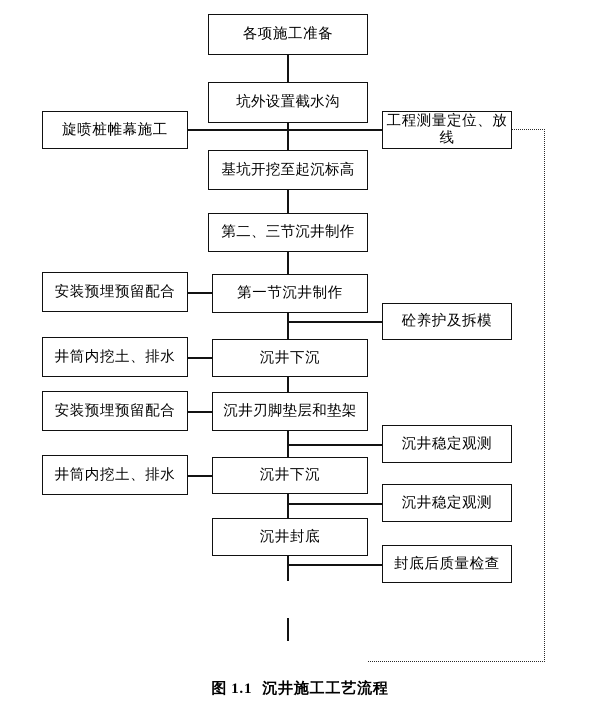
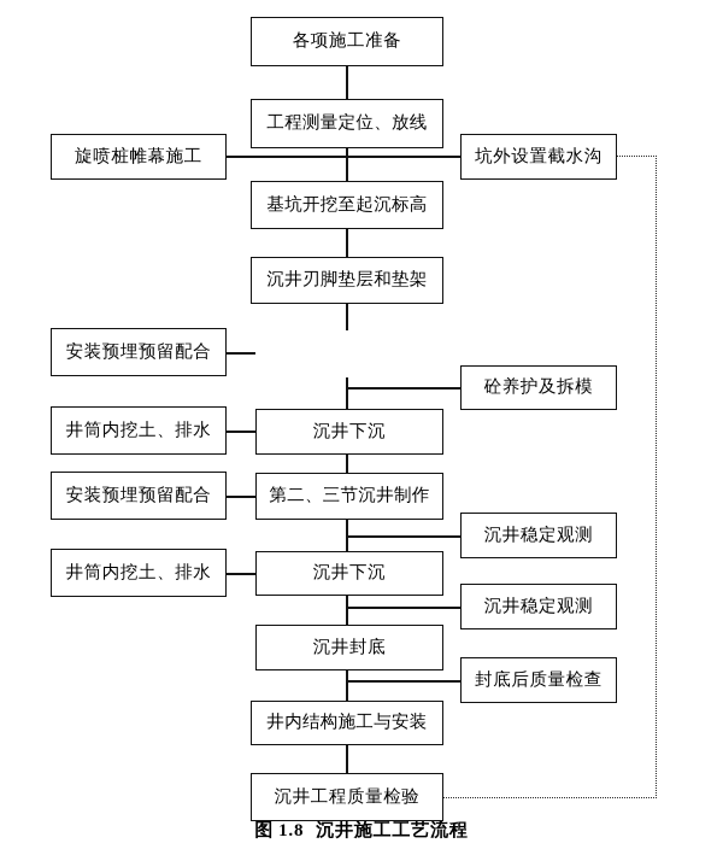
  各项施工准备
- 坑外设置截水沟
+ 工程测量定位、放线
  旋喷桩帷幕施工
- 工程测量定位、放线
+ 坑外设置截水沟
  基坑开挖至起沉标高
- 第二、三节沉井制作
+ 沉井刃脚垫层和垫架
  安装预埋预留配合
- 第一节沉井制作
  砼养护及拆模
  井筒内挖土、排水
  沉井下沉
  安装预埋预留配合
- 沉井刃脚垫层和垫架
+ 第二、三节沉井制作
  沉井稳定观测
  井筒内挖土、排水
  沉井下沉
  沉井稳定观测
  沉井封底
  封底后质量检查
+ 井内结构施工与安装
+ 沉井工程质量检验
- 图 1.1 沉井施工工艺流程
+ 图 1.8 沉井施工工艺流程
